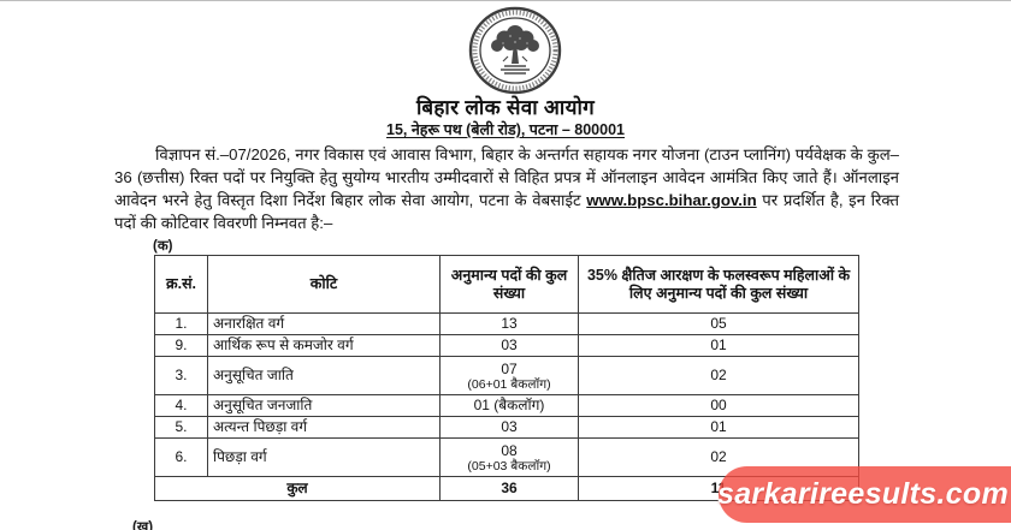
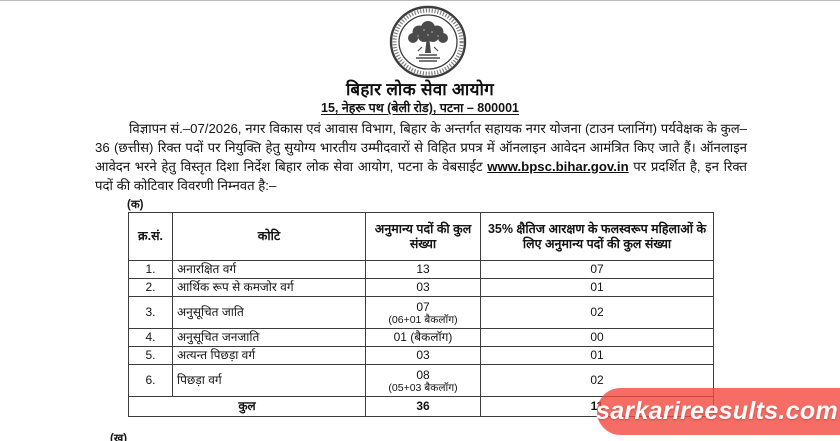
  बिहार लोक सेवा आयोग
  15, नेहरू पथ (बेली रोड), पटना – 800001
  विज्ञापन सं.–07/2026, नगर विकास एवं आवास विभाग, बिहार के अन्तर्गत सहायक नगर योजना (टाउन प्लानिंग) पर्यवेक्षक के कुल–36 (छत्तीस) रिक्त पदों पर नियुक्ति हेतु सुयोग्य भारतीय उम्मीदवारों से विहित प्रपत्र में ऑनलाइन आवेदन आमंत्रित किए जाते हैं। ऑनलाइन आवेदन भरने हेतु विस्तृत दिशा निर्देश बिहार लोक सेवा आयोग, पटना के वेबसाईट www.bpsc.bihar.gov.in पर प्रदर्शित है, इन रिक्त पदों की कोटिवार विवरणी निम्नवत है:–
  (क)
  क्र.सं.	कोटि	अनुमान्य पदों की कुल संख्या	35% क्षैतिज आरक्षण के फलस्वरूप महिलाओं के लिए अनुमान्य पदों की कुल संख्या
- 1.	अनारक्षित वर्ग	13	05
+ 1.	अनारक्षित वर्ग	13	07
- 9.	आर्थिक रूप से कमजोर वर्ग	03	01
+ 2.	आर्थिक रूप से कमजोर वर्ग	03	01
  3.	अनुसूचित जाति	07(06+01 बैकलॉग)	02
  4.	अनुसूचित जनजाति	01 (बैकलॉग)	00
  5.	अत्यन्त पिछड़ा वर्ग	03	01
  6.	पिछड़ा वर्ग	08(05+03 बैकलॉग)	02
  कुल	36	11
  (ख)
  sarkarireesults.com
